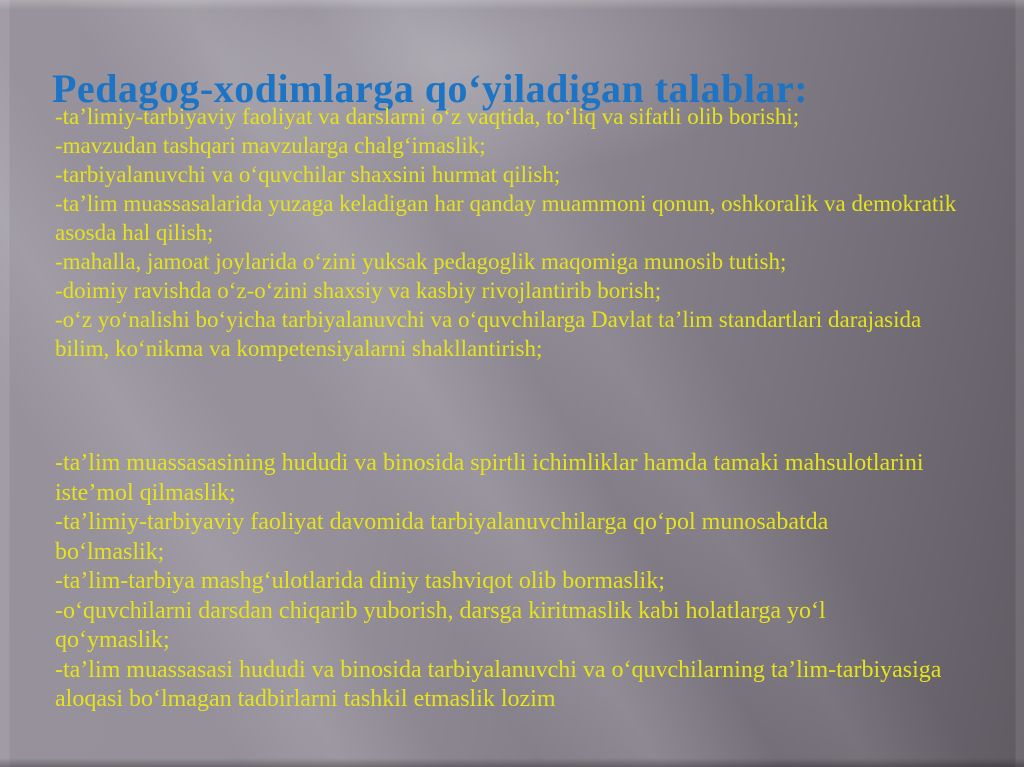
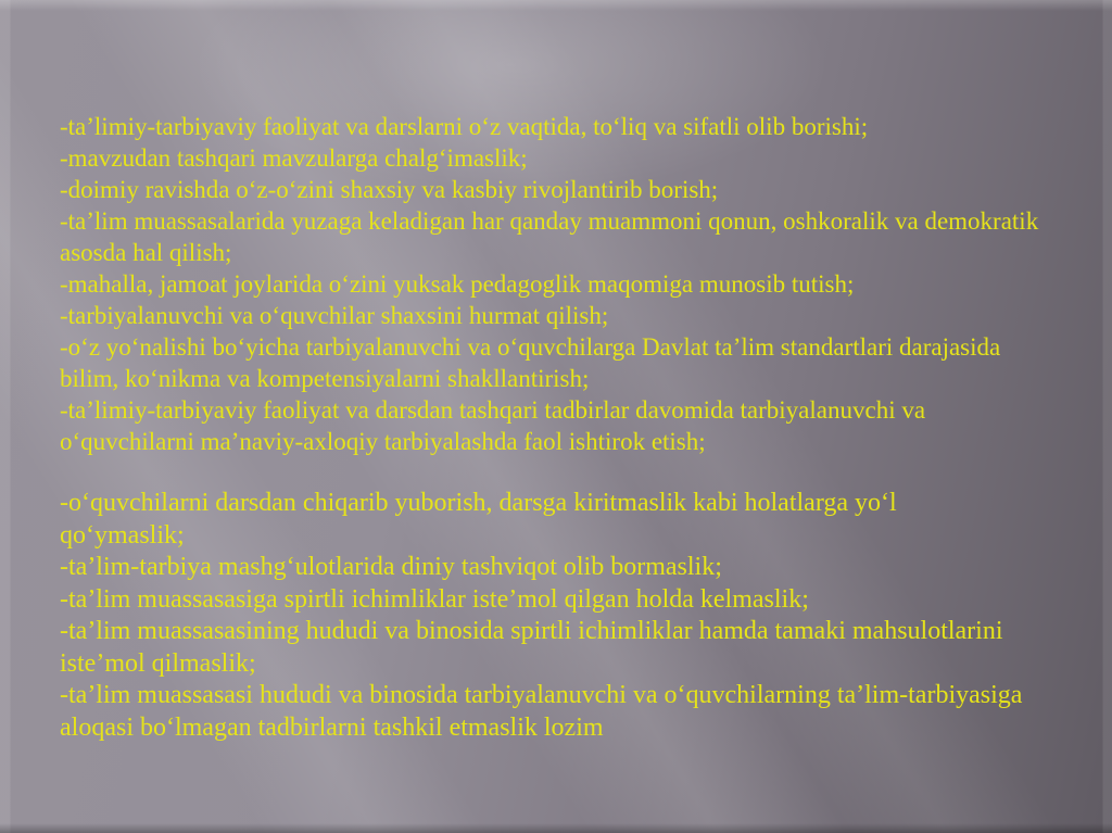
- Pedagog-xodimlarga qoʻyiladigan talablar:
  -taʼlimiy-tarbiyaviy faoliyat va darslarni oʻz vaqtida, toʻliq va sifatli olib borishi;
  -mavzudan tashqari mavzularga chalgʻimaslik;
- -tarbiyalanuvchi va oʻquvchilar shaxsini hurmat qilish;
+ -doimiy ravishda oʻz-oʻzini shaxsiy va kasbiy rivojlantirib borish;
  -taʼlim muassasalarida yuzaga keladigan har qanday muammoni qonun, oshkoralik va demokratik asosda hal qilish;
  -mahalla, jamoat joylarida oʻzini yuksak pedagoglik maqomiga munosib tutish;
- -doimiy ravishda oʻz-oʻzini shaxsiy va kasbiy rivojlantirib borish;
+ -tarbiyalanuvchi va oʻquvchilar shaxsini hurmat qilish;
  -oʻz yoʻnalishi boʻyicha tarbiyalanuvchi va oʻquvchilarga Davlat taʼlim standartlari darajasida bilim, koʻnikma va kompetensiyalarni shakllantirish;
+ -taʼlimiy-tarbiyaviy faoliyat va darsdan tashqari tadbirlar davomida tarbiyalanuvchi va oʻquvchilarni maʼnaviy-axloqiy tarbiyalashda faol ishtirok etish;
- -taʼlim muassasasining hududi va binosida spirtli ichimliklar hamda tamaki mahsulotlarini isteʼmol qilmaslik;
+ -oʻquvchilarni darsdan chiqarib yuborish, darsga kiritmaslik kabi holatlarga yoʻl qoʻymaslik;
- -taʼlimiy-tarbiyaviy faoliyat davomida tarbiyalanuvchilarga qoʻpol munosabatda boʻlmaslik;
  -taʼlim-tarbiya mashgʻulotlarida diniy tashviqot olib bormaslik;
+ -taʼlim muassasasiga spirtli ichimliklar isteʼmol qilgan holda kelmaslik;
- -oʻquvchilarni darsdan chiqarib yuborish, darsga kiritmaslik kabi holatlarga yoʻl qoʻymaslik;
+ -taʼlim muassasasining hududi va binosida spirtli ichimliklar hamda tamaki mahsulotlarini isteʼmol qilmaslik;
  -taʼlim muassasasi hududi va binosida tarbiyalanuvchi va oʻquvchilarning taʼlim-tarbiyasiga aloqasi boʻlmagan tadbirlarni tashkil etmaslik lozim
